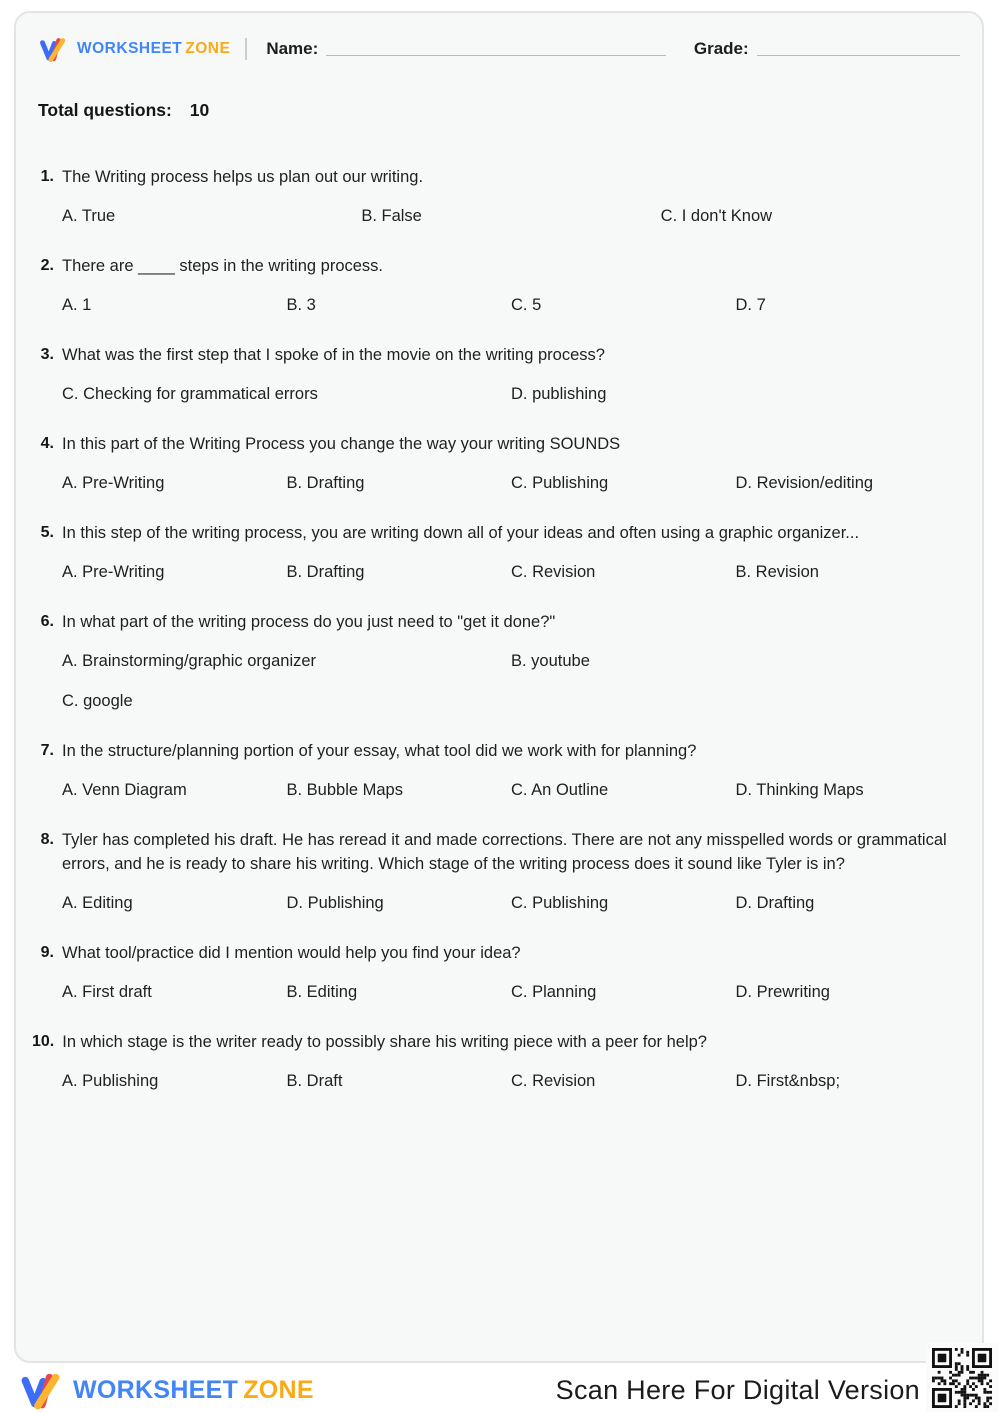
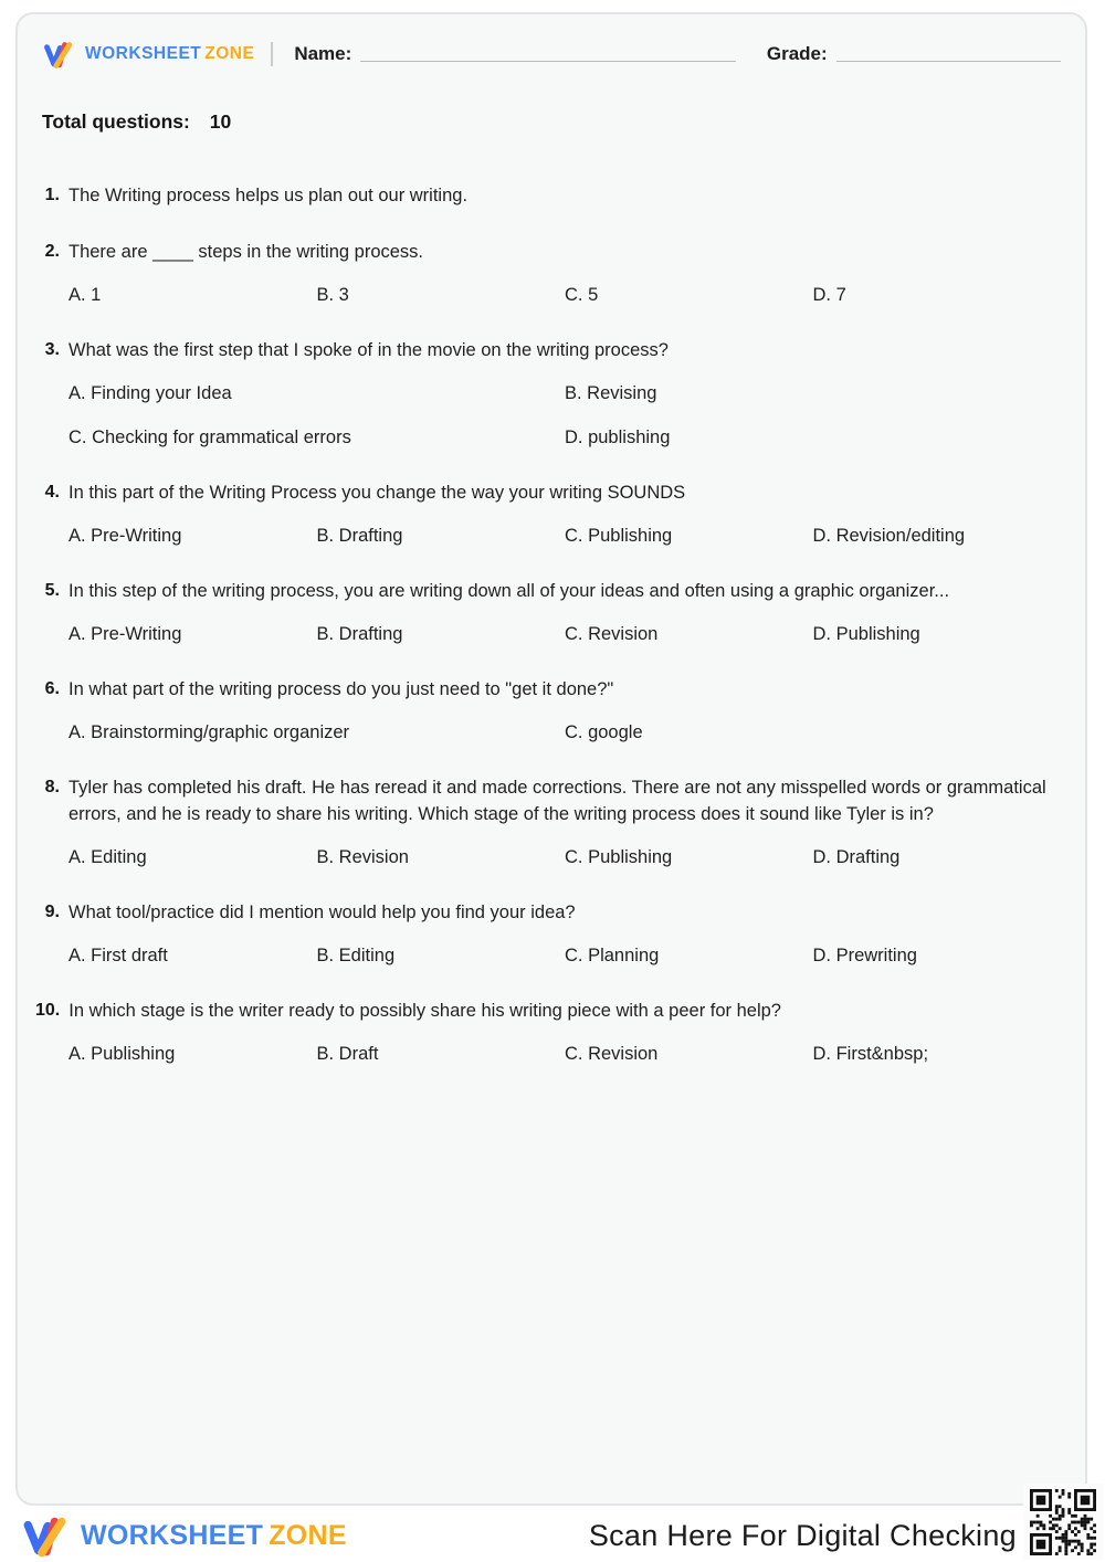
  WORKSHEET ZONE
  Name:
  Grade:
  Total questions: 10
  1.
  The Writing process helps us plan out our writing.
- A. True
- B. False
- C. I don't Know
  2.
  There are ____ steps in the writing process.
  A. 1
  B. 3
  C. 5
  D. 7
  3.
  What was the first step that I spoke of in the movie on the writing process?
+ A. Finding your Idea
+ B. Revising
  C. Checking for grammatical errors
  D. publishing
  4.
  In this part of the Writing Process you change the way your writing SOUNDS
  A. Pre-Writing
  B. Drafting
  C. Publishing
  D. Revision/editing
  5.
  In this step of the writing process, you are writing down all of your ideas and often using a graphic organizer...
  A. Pre-Writing
  B. Drafting
  C. Revision
- B. Revision
+ D. Publishing
  6.
  In what part of the writing process do you just need to "get it done?"
  A. Brainstorming/graphic organizer
- B. youtube
  C. google
- 7.
- In the structure/planning portion of your essay, what tool did we work with for planning?
- A. Venn Diagram
- B. Bubble Maps
- C. An Outline
- D. Thinking Maps
  8.
  Tyler has completed his draft. He has reread it and made corrections. There are not any misspelled words or grammatical errors, and he is ready to share his writing. Which stage of the writing process does it sound like Tyler is in?
  A. Editing
- D. Publishing
+ B. Revision
  C. Publishing
  D. Drafting
  9.
  What tool/practice did I mention would help you find your idea?
  A. First draft
  B. Editing
  C. Planning
  D. Prewriting
  10.
  In which stage is the writer ready to possibly share his writing piece with a peer for help?
  A. Publishing
  B. Draft
  C. Revision
  D. First&nbsp;
  WORKSHEET ZONE
- Scan Here For Digital Version
+ Scan Here For Digital Checking
